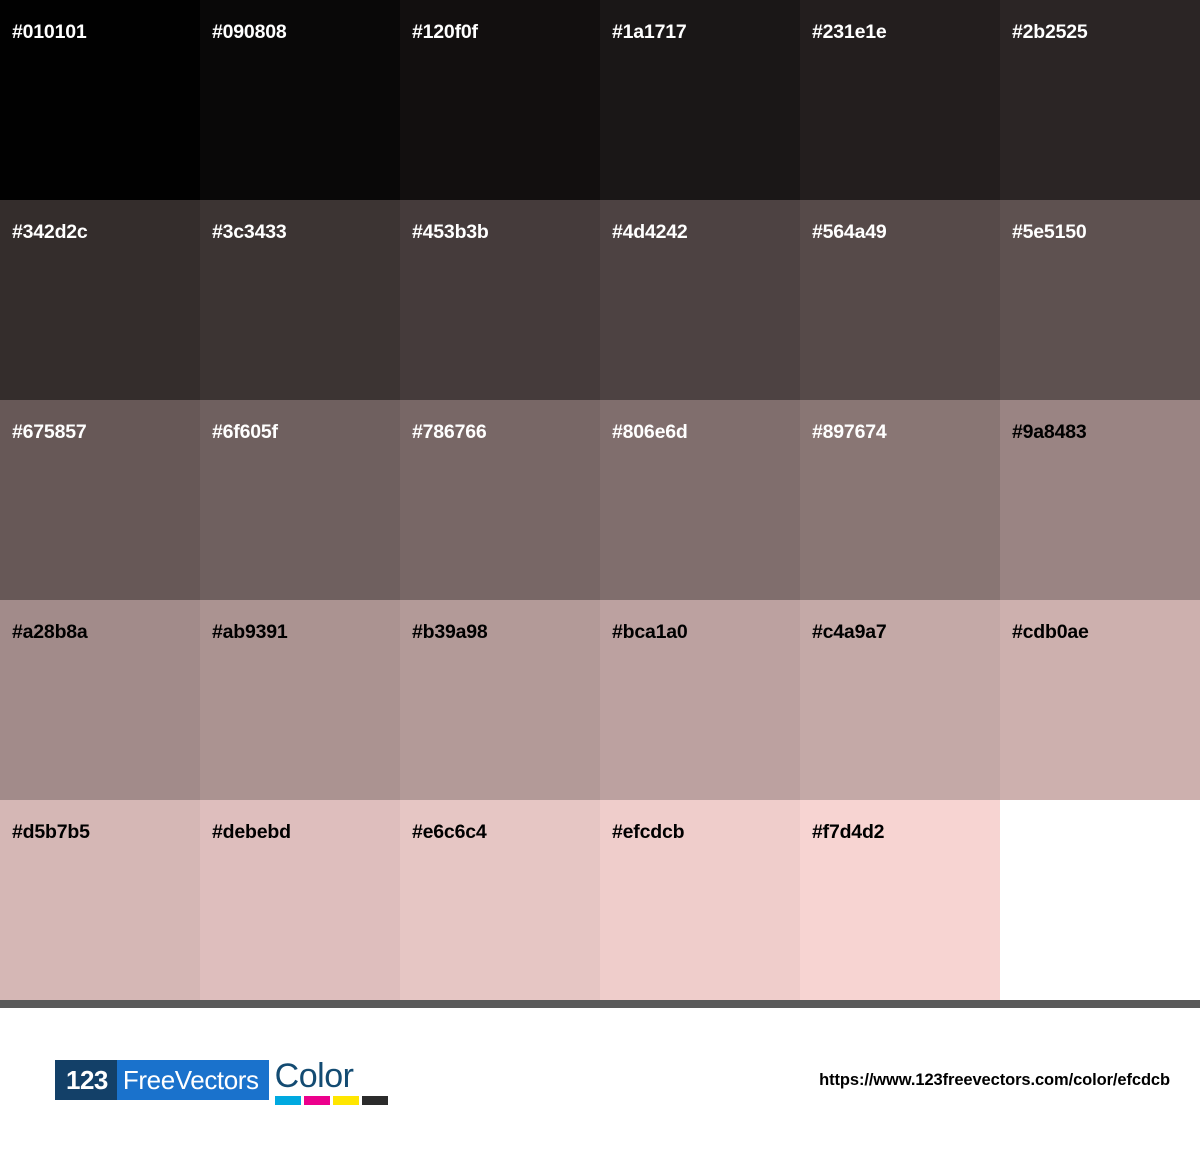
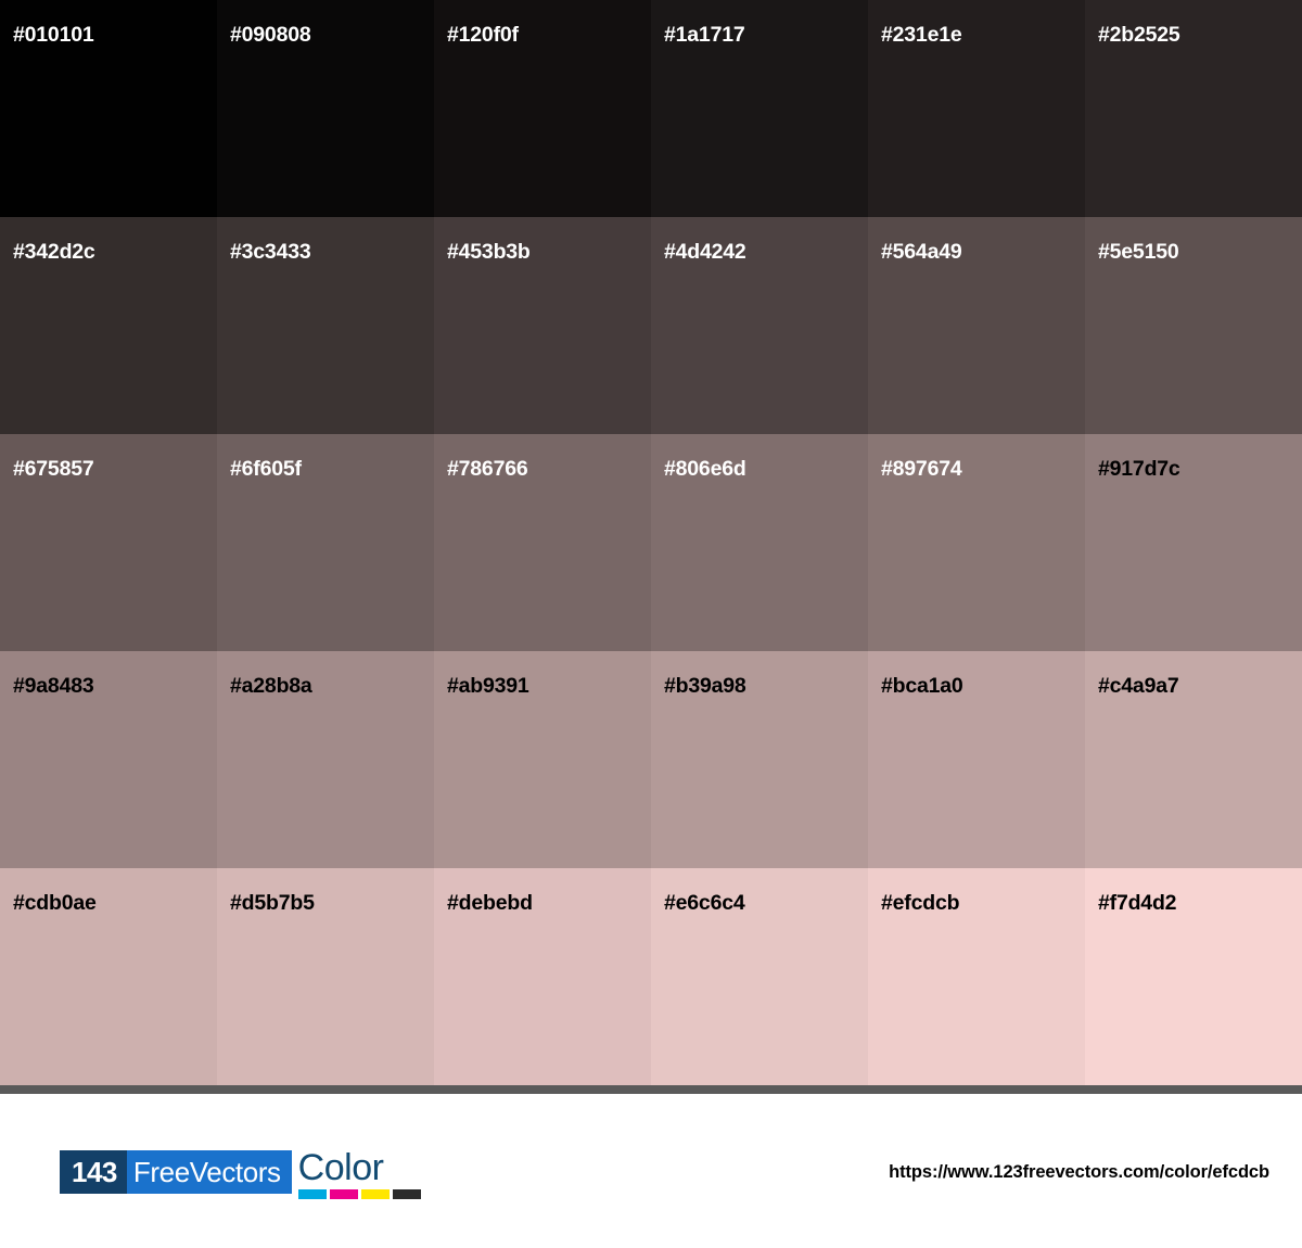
  #010101
  #090808
  #120f0f
  #1a1717
  #231e1e
  #2b2525
  #342d2c
  #3c3433
  #453b3b
  #4d4242
  #564a49
  #5e5150
  #675857
  #6f605f
  #786766
  #806e6d
  #897674
+ #917d7c
  #9a8483
  #a28b8a
  #ab9391
  #b39a98
  #bca1a0
  #c4a9a7
  #cdb0ae
  #d5b7b5
  #debebd
  #e6c6c4
  #efcdcb
  #f7d4d2
- 123
+ 143
  FreeVectors
  Color
  https://www.123freevectors.com/color/efcdcb
